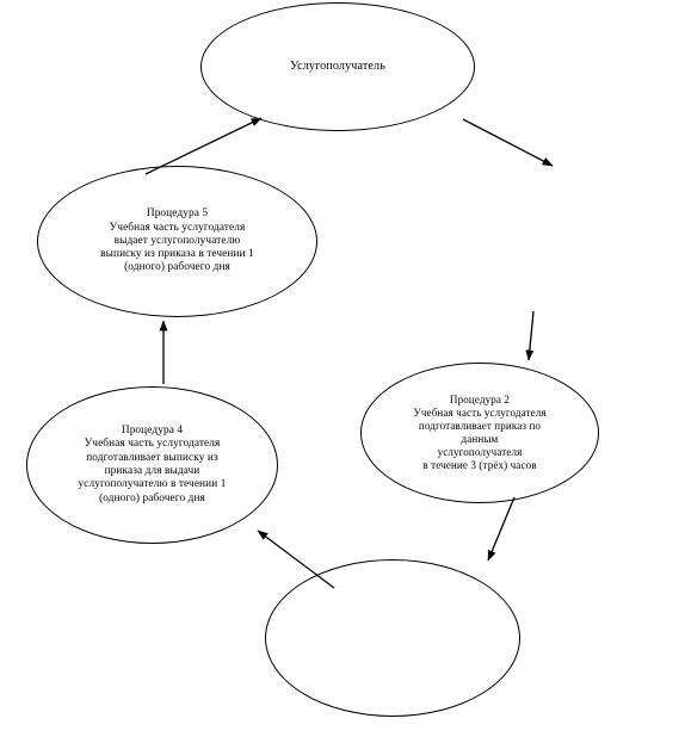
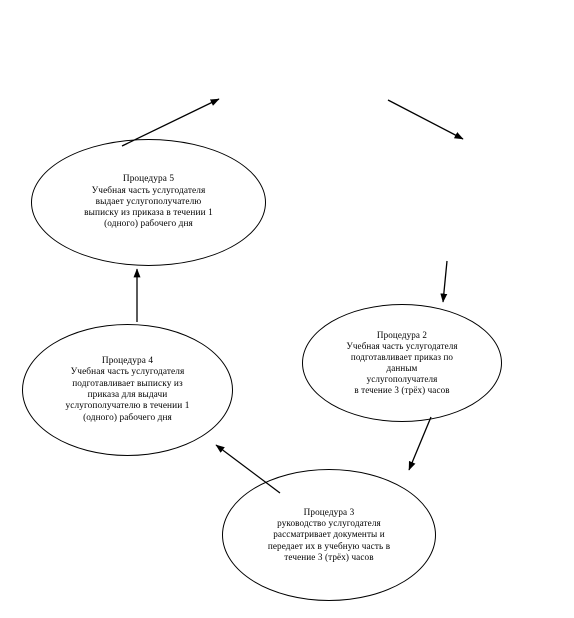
- Услугополучатель
  Процедура 5
  Учебная часть услугодателя
  выдает услугополучателю
  выписку из приказа в течении 1
  (одного) рабочего дня
  Процедура 2
  Учебная часть услугодателя
  подготавливает приказ по
  данным
  услугополучателя
  в течение 3 (трёх) часов
  Процедура 4
  Учебная часть услугодателя
  подготавливает выписку из
  приказа для выдачи
  услугополучателю в течении 1
  (одного) рабочего дня
+ Процедура 3
+ руководство услугодателя
+ рассматривает документы и
+ передает их в учебную часть в
+ течение 3 (трёх) часов
